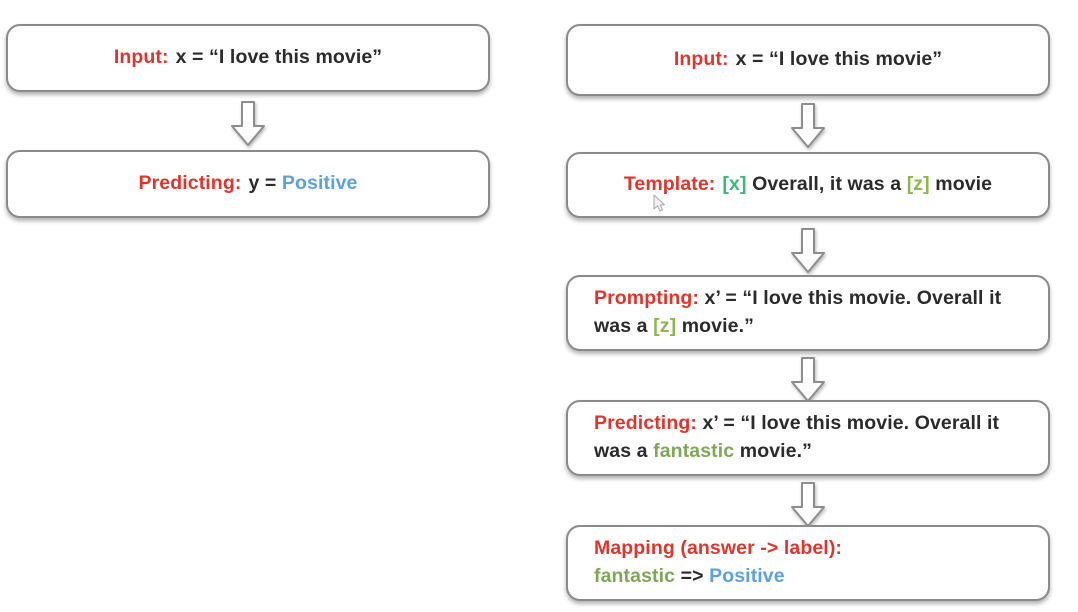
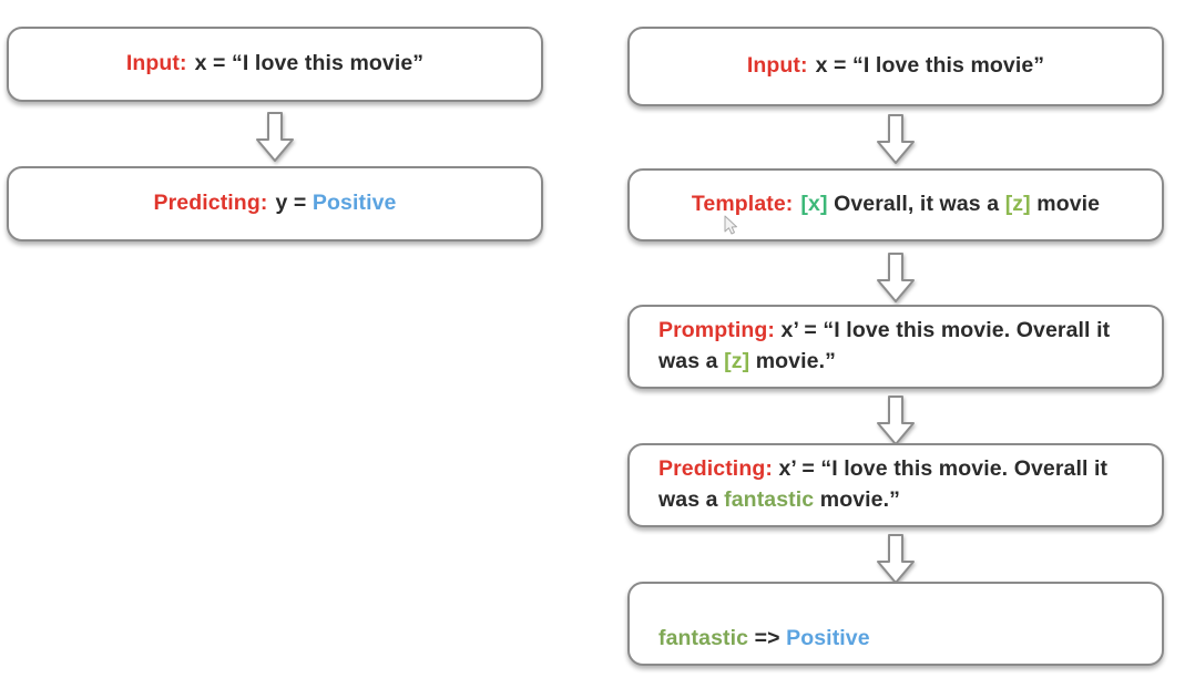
  Input: x = “I love this movie”
  Predicting: y = Positive
  Input: x = “I love this movie”
  Template: [x] Overall, it was a [z] movie
  Prompting: x’ = “I love this movie. Overall it
  was a [z] movie.”
  Predicting: x’ = “I love this movie. Overall it
  was a fantastic movie.”
- Mapping (answer -> label):
  fantastic => Positive
